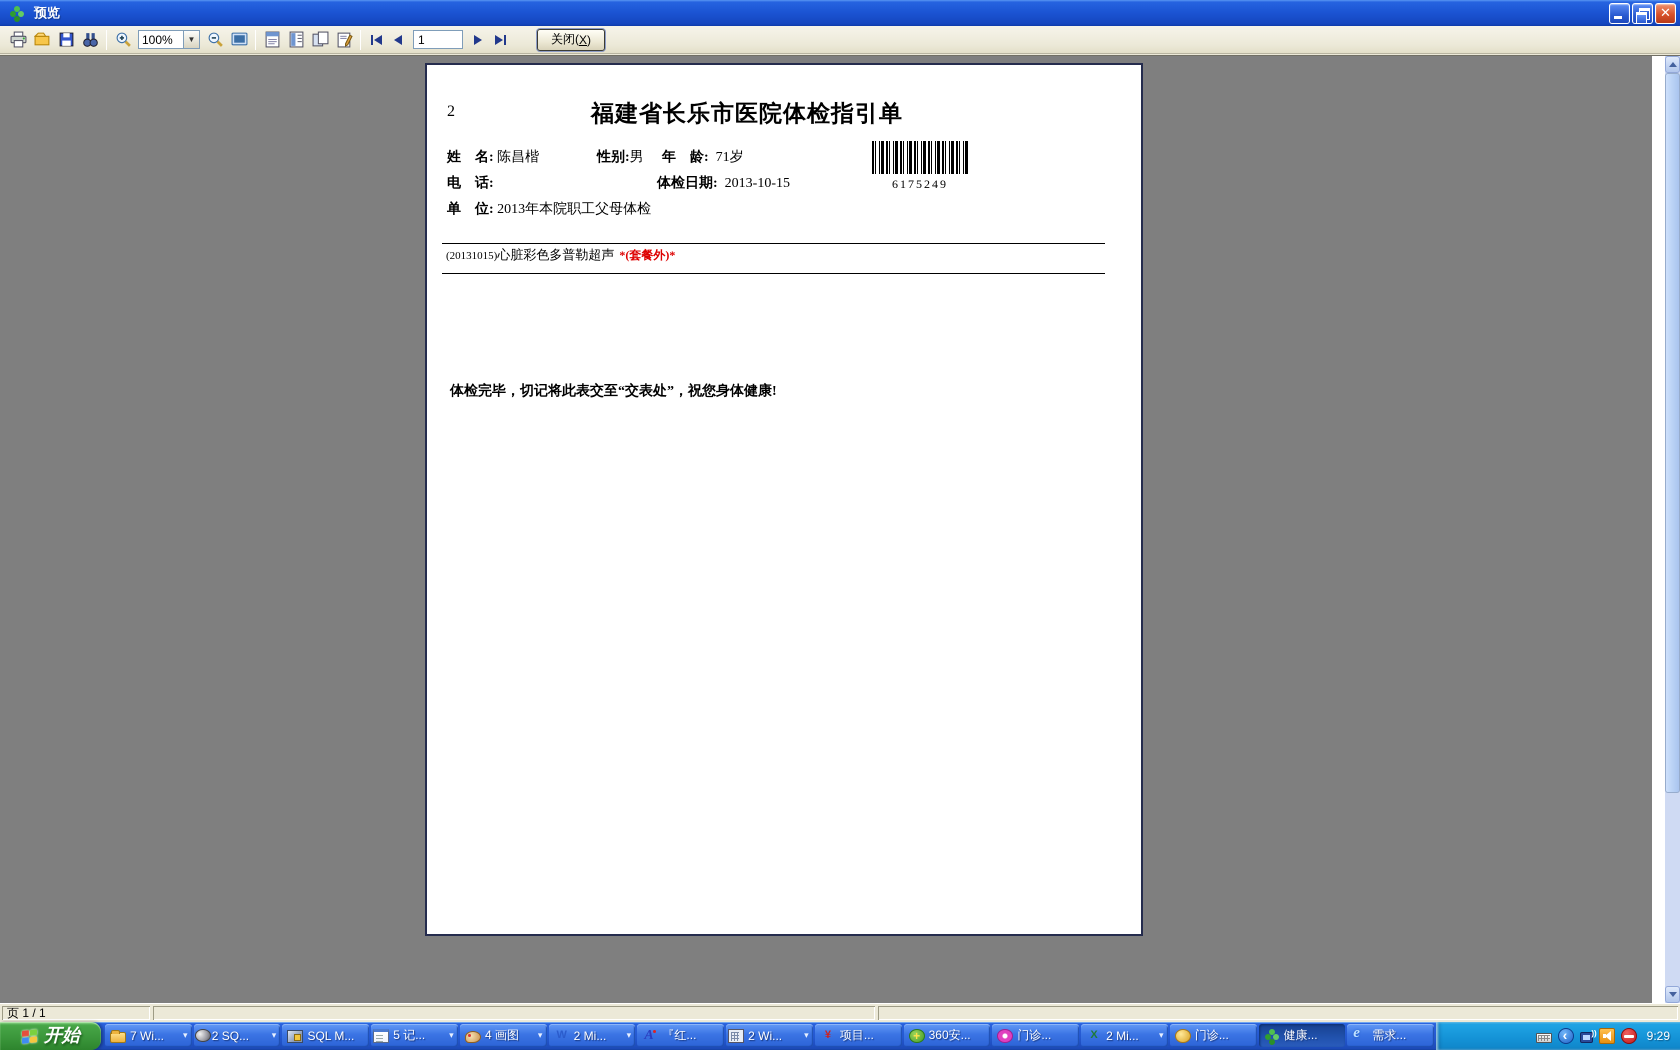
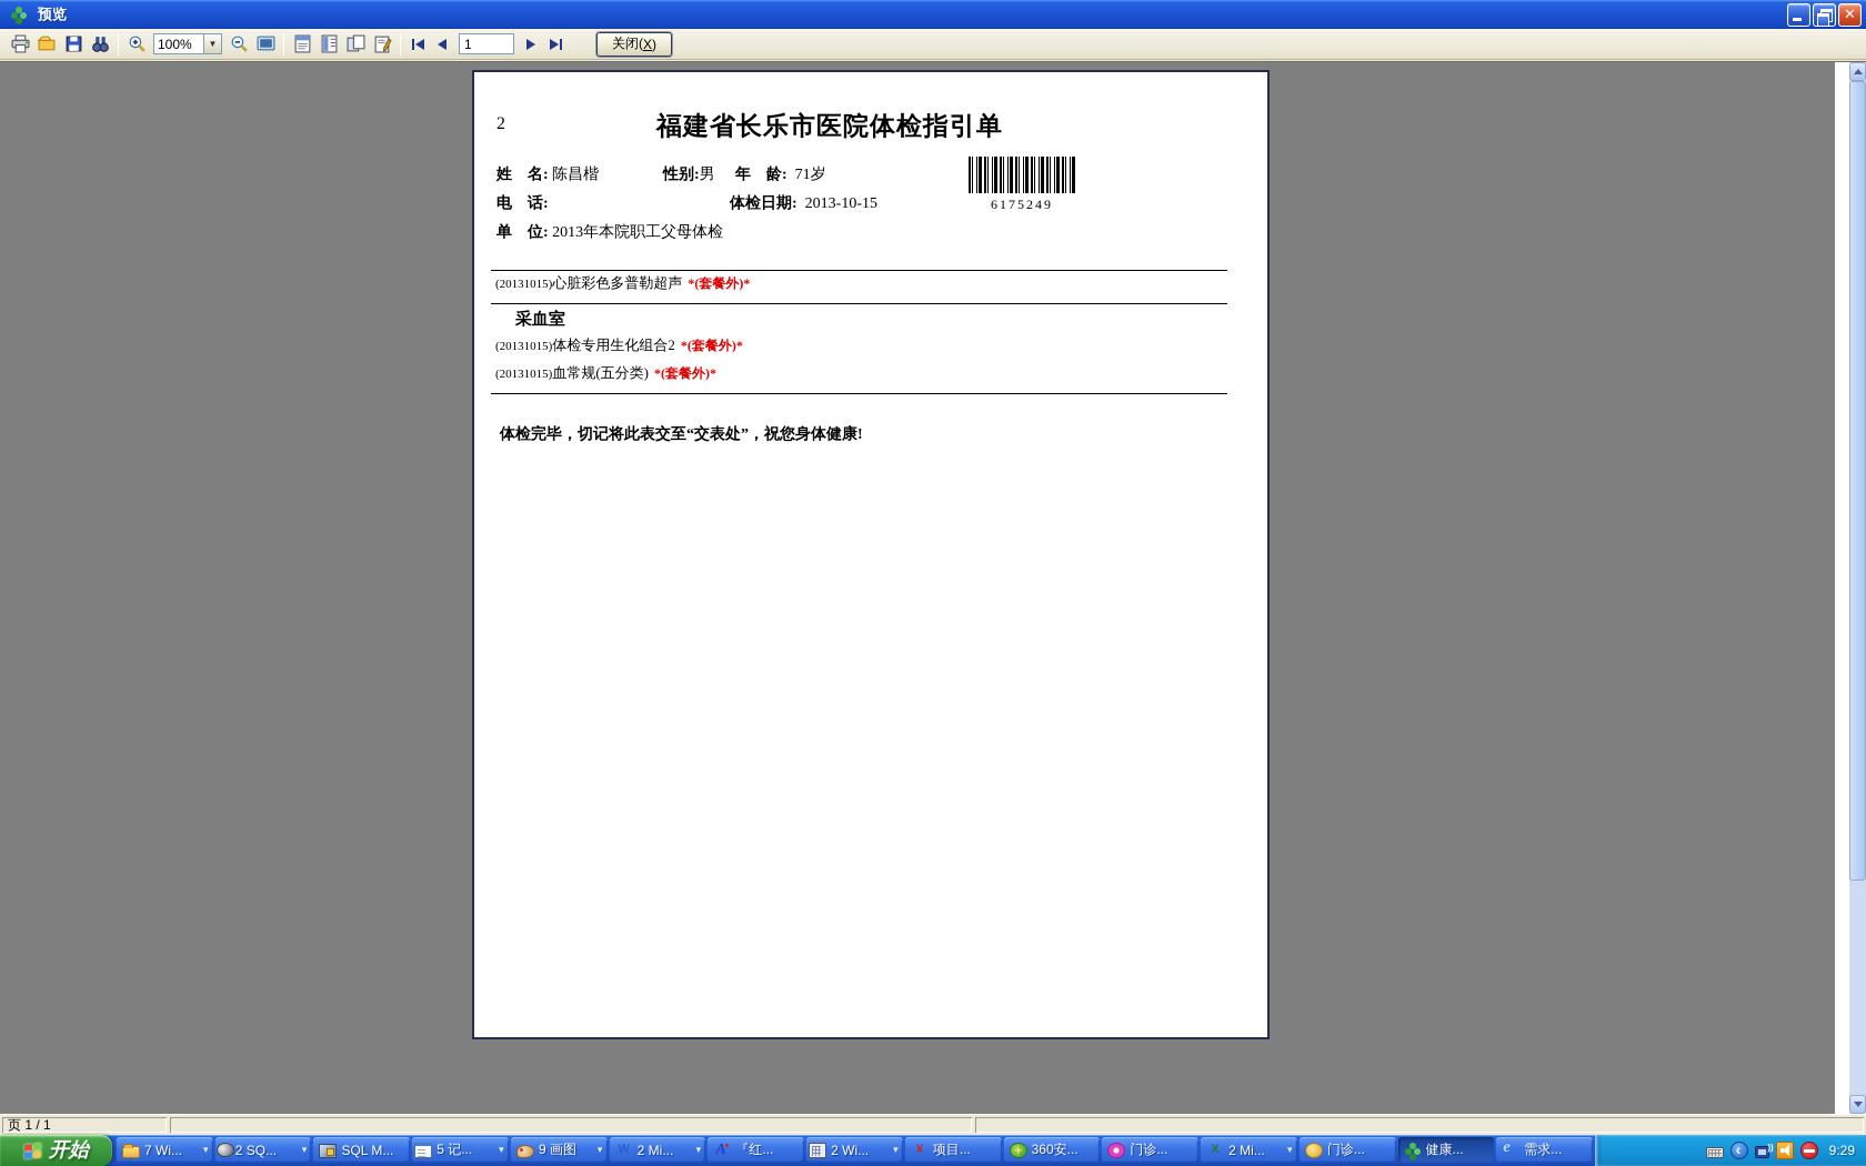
  预览
  100%
  ▼
  1
  关闭(
  X
  )
  2
  福建省长乐市医院体检指引单
  姓 名: 陈昌楷
  性别:男
  年 龄: 71岁
  电 话:
  体检日期: 2013-10-15
  单 位: 2013年本院职工父母体检
  6175249
  (20131015)心脏彩色多普勒超声 *(套餐外)*
+ 采血室
+ (20131015)体检专用生化组合2 *(套餐外)*
+ (20131015)血常规(五分类) *(套餐外)*
  体检完毕，切记将此表交至“交表处”，祝您身体健康!
  页 1 / 1
  开始
  7 Wi...
  ▾
  2 SQ...
  ▾
  SQL M...
  5 记...
  ▾
- 4 画图
+ 9 画图
  ▾
  2 Mi...
  ▾
  『红...
  2 Wi...
  ▾
  项目...
  360安...
  门诊...
  2 Mi...
  ▾
  门诊...
  健康...
  需求...
  9:29
